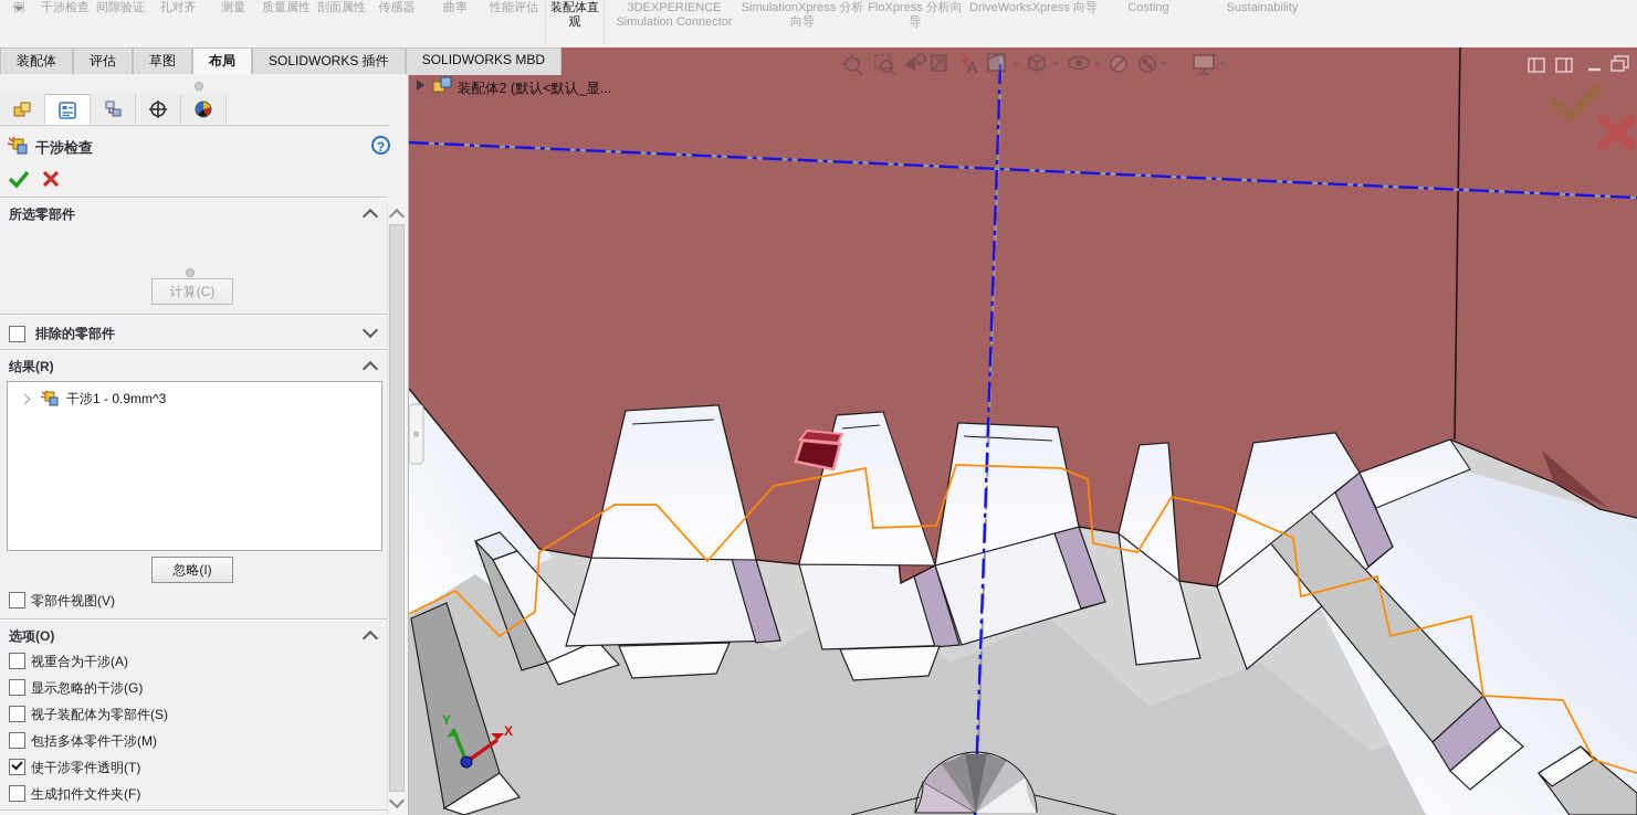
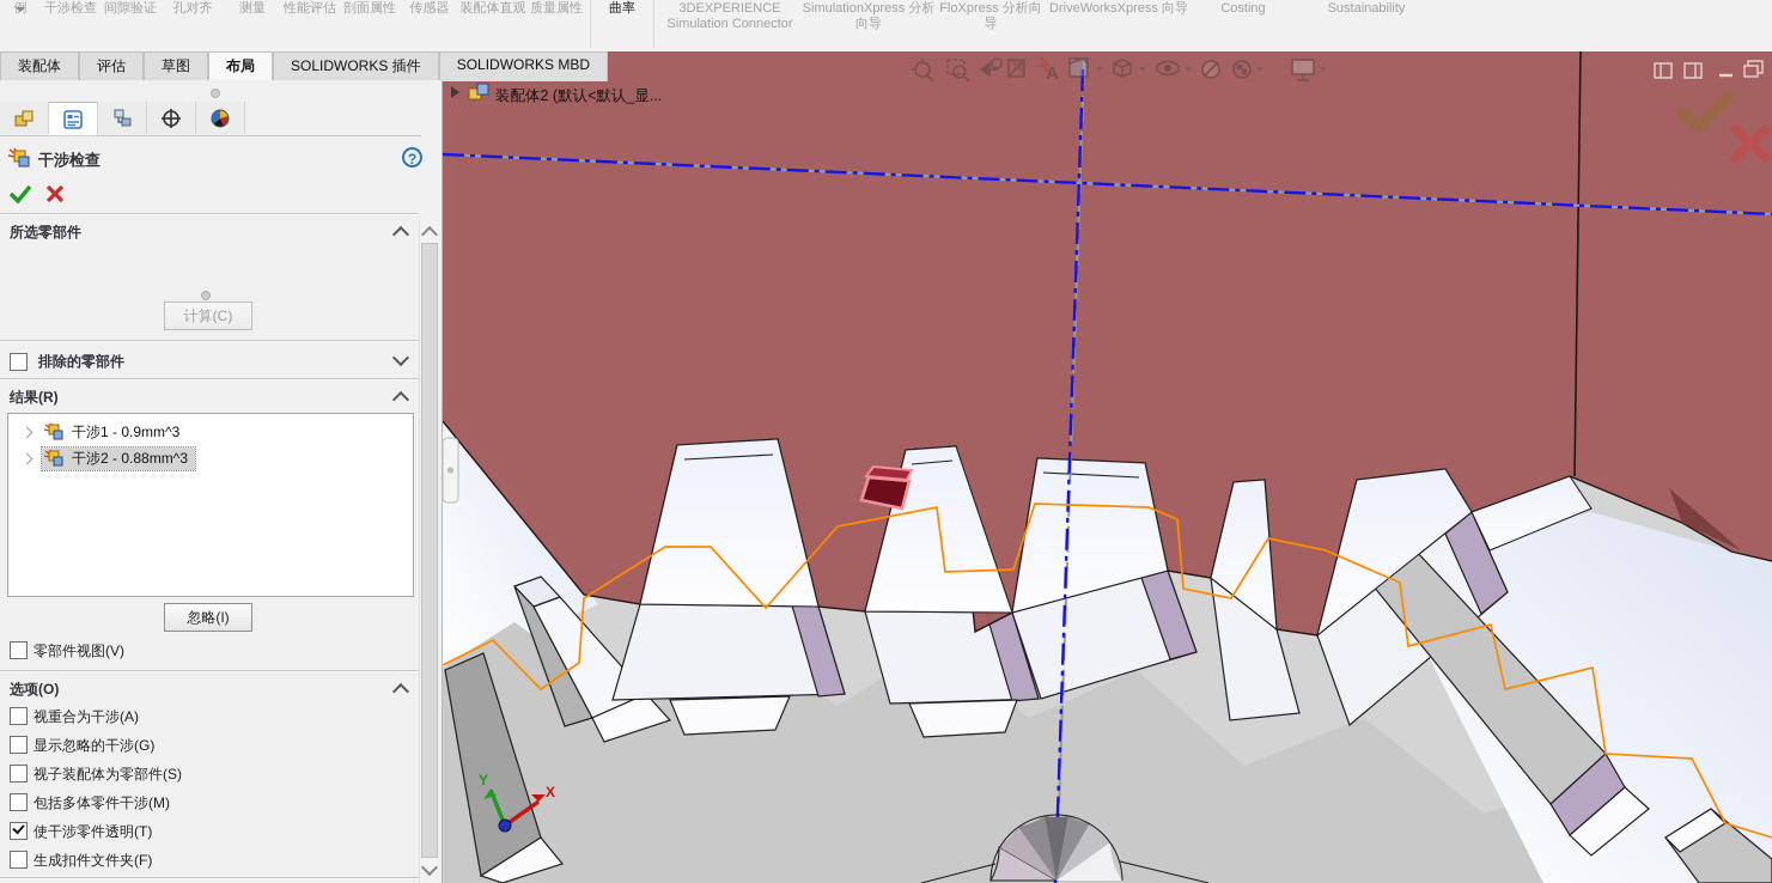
  例
  干涉检查
  间隙验证
  孔对齐
  测量
- 质量属性
+ 性能评估
  剖面属性
  传感器
- 曲率
+ 装配体直观
- 性能评估
+ 质量属性
- 装配体直观
+ 曲率
  3DEXPERIENCE Simulation Connector
  SimulationXpress 分析向导
  FloXpress 分析向导
  DriveWorksXpress 向导
  Costing
  Sustainability
  装配体
  评估
  草图
  布局
  SOLIDWORKS 插件
  SOLIDWORKS MBD
  干涉检查
  ?
  所选零部件
  计算(C)
  排除的零部件
  结果(R)
  干涉1 - 0.9mm^3
+ 干涉2 - 0.88mm^3
  忽略(I)
  零部件视图(V)
  选项(O)
  视重合为干涉(A)
  显示忽略的干涉(G)
  视子装配体为零部件(S)
  包括多体零件干涉(M)
  使干涉零件透明(T)
  生成扣件文件夹(F)
  Y
  X
  装配体2 (默认<默认_显...
  A
